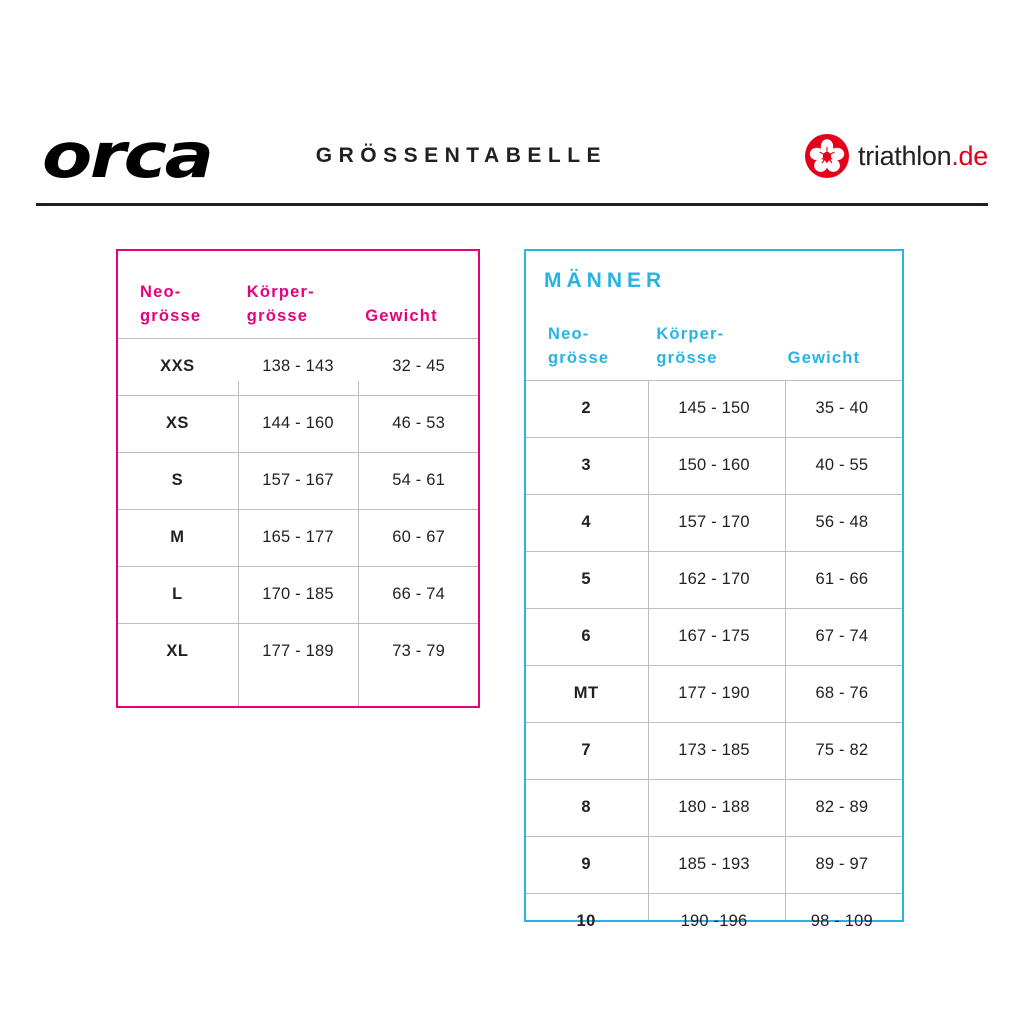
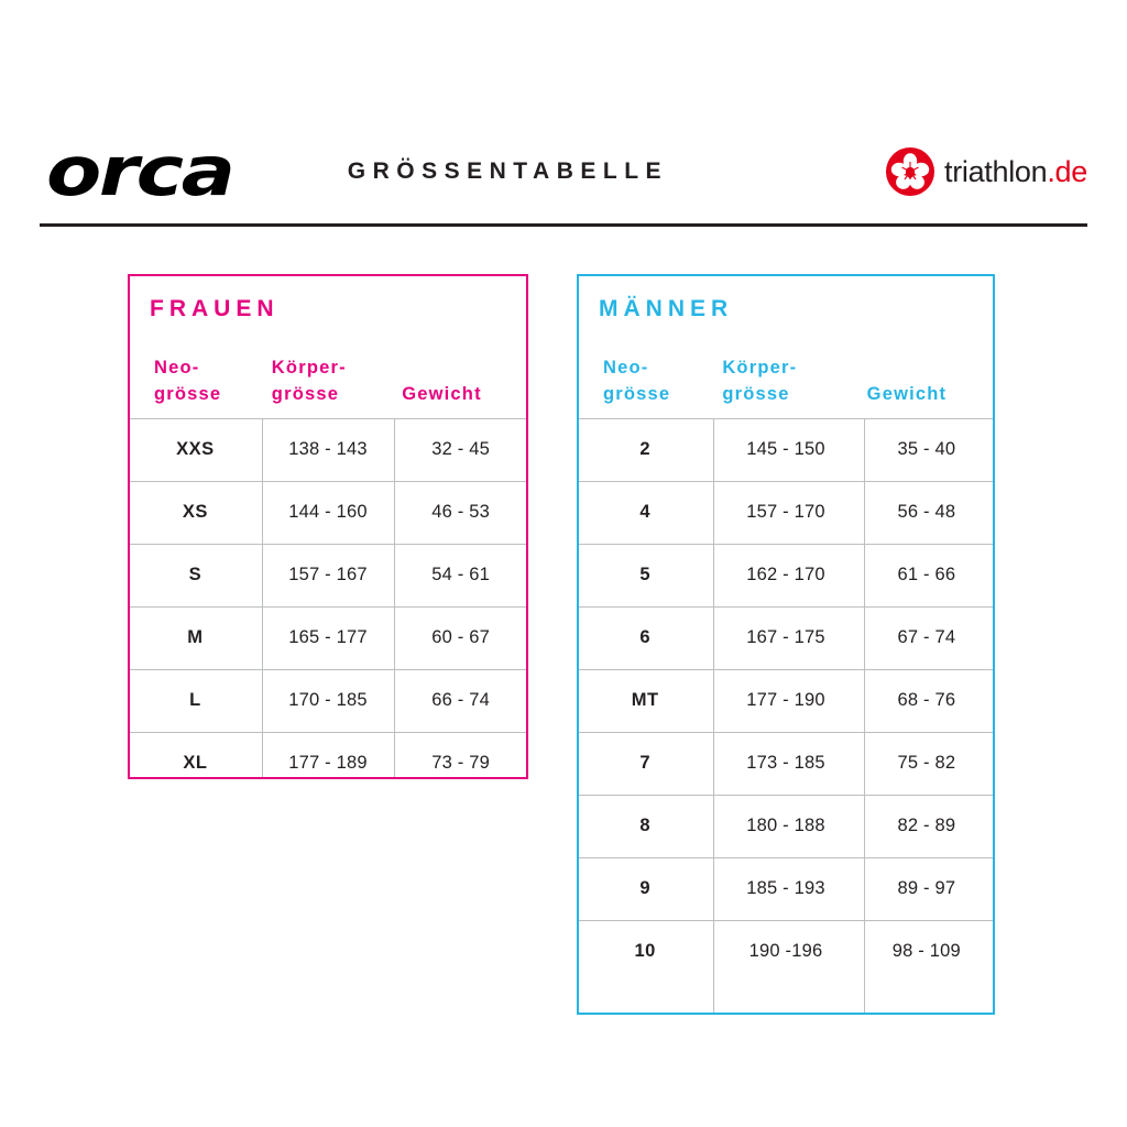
  orca
  GRÖSSENTABELLE
  triathlon.de
+ FRAUEN
  Neo- grösse	Körper- grösse	Gewicht
  XXS	138 - 143	32 - 45
  XS	144 - 160	46 - 53
  S	157 - 167	54 - 61
  M	165 - 177	60 - 67
  L	170 - 185	66 - 74
  XL	177 - 189	73 - 79
  MÄNNER
  Neo- grösse	Körper- grösse	Gewicht
  2	145 - 150	35 - 40
- 3	150 - 160	40 - 55
  4	157 - 170	56 - 48
  5	162 - 170	61 - 66
  6	167 - 175	67 - 74
  MT	177 - 190	68 - 76
  7	173 - 185	75 - 82
  8	180 - 188	82 - 89
  9	185 - 193	89 - 97
  10	190 -196	98 - 109
